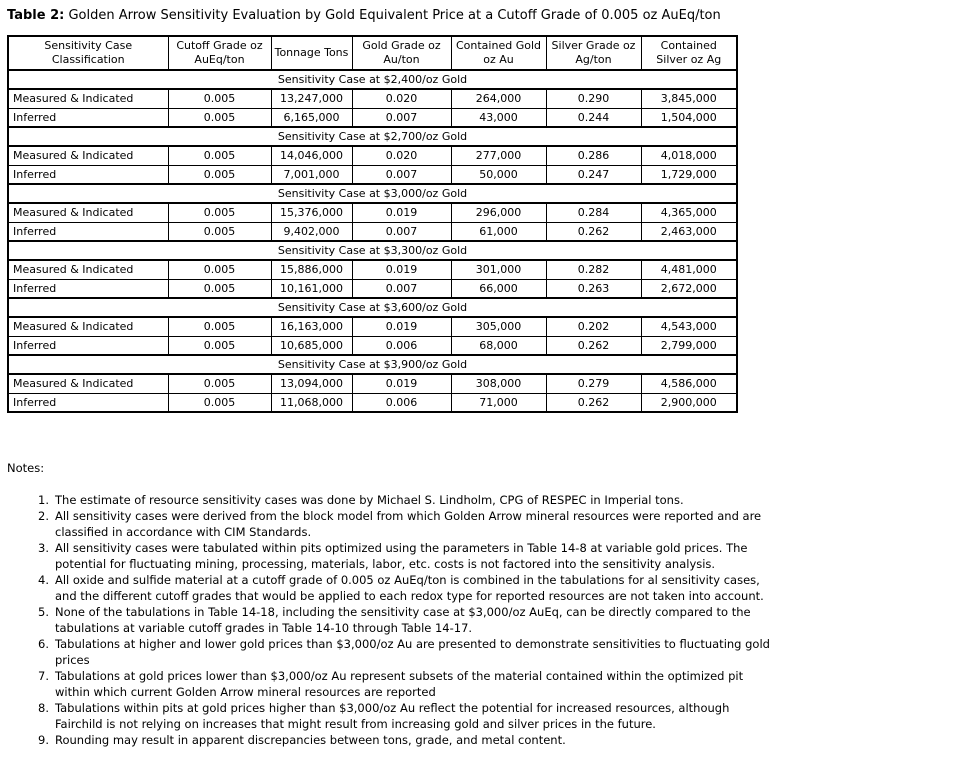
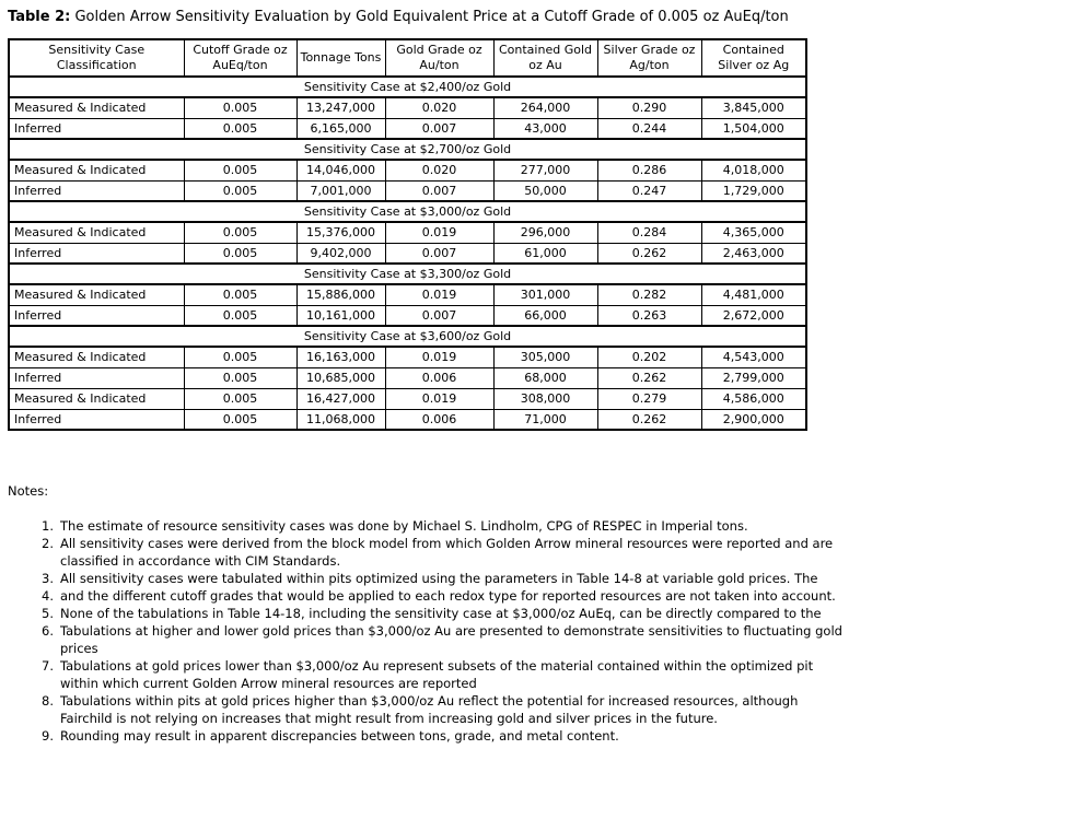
  Table 2: Golden Arrow Sensitivity Evaluation by Gold Equivalent Price at a Cutoff Grade of 0.005 oz AuEq/ton
  Sensitivity Case Classification	Cutoff Grade oz AuEq/ton	Tonnage Tons	Gold Grade oz Au/ton	Contained Gold oz Au	Silver Grade oz Ag/ton	Contained Silver oz Ag
  Sensitivity Case at $2,400/oz Gold
  Measured & Indicated	0.005	13,247,000	0.020	264,000	0.290	3,845,000
  Inferred	0.005	6,165,000	0.007	43,000	0.244	1,504,000
  Sensitivity Case at $2,700/oz Gold
  Measured & Indicated	0.005	14,046,000	0.020	277,000	0.286	4,018,000
  Inferred	0.005	7,001,000	0.007	50,000	0.247	1,729,000
  Sensitivity Case at $3,000/oz Gold
  Measured & Indicated	0.005	15,376,000	0.019	296,000	0.284	4,365,000
  Inferred	0.005	9,402,000	0.007	61,000	0.262	2,463,000
  Sensitivity Case at $3,300/oz Gold
  Measured & Indicated	0.005	15,886,000	0.019	301,000	0.282	4,481,000
  Inferred	0.005	10,161,000	0.007	66,000	0.263	2,672,000
  Sensitivity Case at $3,600/oz Gold
  Measured & Indicated	0.005	16,163,000	0.019	305,000	0.202	4,543,000
  Inferred	0.005	10,685,000	0.006	68,000	0.262	2,799,000
- Sensitivity Case at $3,900/oz Gold
- Measured & Indicated	0.005	13,094,000	0.019	308,000	0.279	4,586,000
+ Measured & Indicated	0.005	16,427,000	0.019	308,000	0.279	4,586,000
  Inferred	0.005	11,068,000	0.006	71,000	0.262	2,900,000
  Notes:
  1.
  The estimate of resource sensitivity cases was done by Michael S. Lindholm, CPG of RESPEC in Imperial tons.
  2.
  All sensitivity cases were derived from the block model from which Golden Arrow mineral resources were reported and are
  classified in accordance with CIM Standards.
  3.
  All sensitivity cases were tabulated within pits optimized using the parameters in Table 14-8 at variable gold prices. The
- potential for fluctuating mining, processing, materials, labor, etc. costs is not factored into the sensitivity analysis.
  4.
- All oxide and sulfide material at a cutoff grade of 0.005 oz AuEq/ton is combined in the tabulations for al sensitivity cases,
  and the different cutoff grades that would be applied to each redox type for reported resources are not taken into account.
  5.
  None of the tabulations in Table 14-18, including the sensitivity case at $3,000/oz AuEq, can be directly compared to the
- tabulations at variable cutoff grades in Table 14-10 through Table 14-17.
  6.
  Tabulations at higher and lower gold prices than $3,000/oz Au are presented to demonstrate sensitivities to fluctuating gold
  prices
  7.
  Tabulations at gold prices lower than $3,000/oz Au represent subsets of the material contained within the optimized pit
  within which current Golden Arrow mineral resources are reported
  8.
  Tabulations within pits at gold prices higher than $3,000/oz Au reflect the potential for increased resources, although
  Fairchild is not relying on increases that might result from increasing gold and silver prices in the future.
  9.
  Rounding may result in apparent discrepancies between tons, grade, and metal content.
